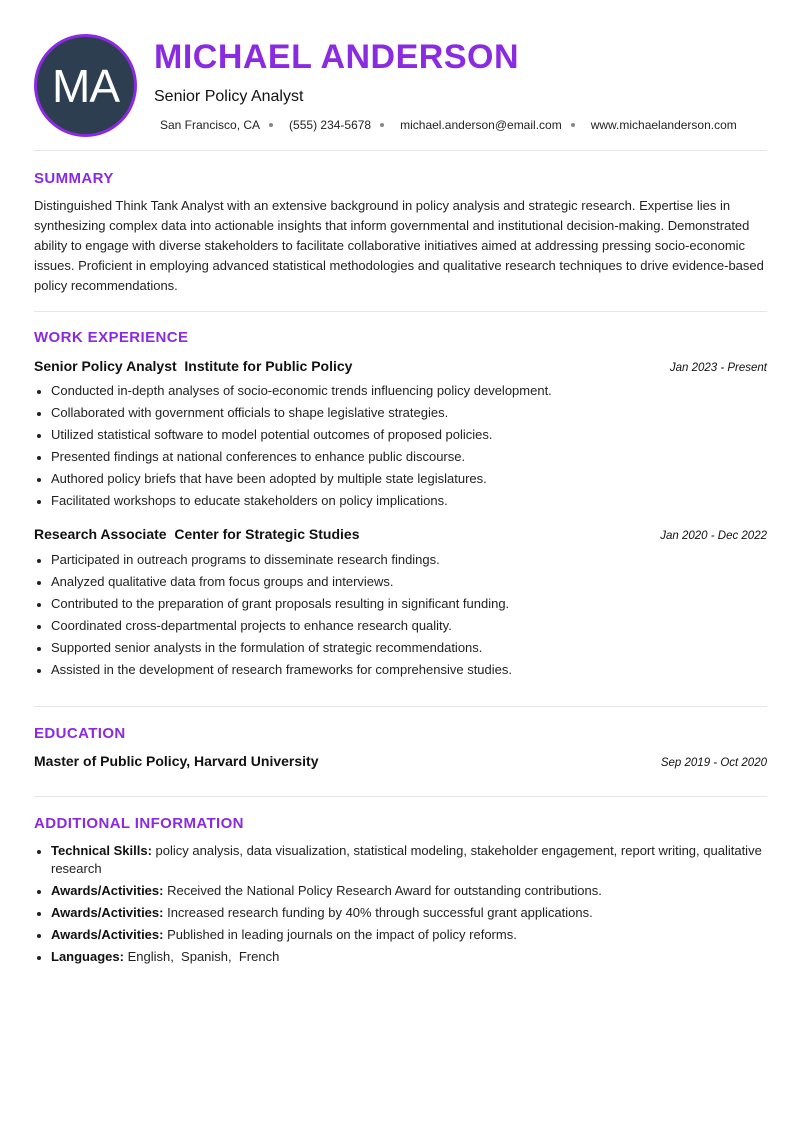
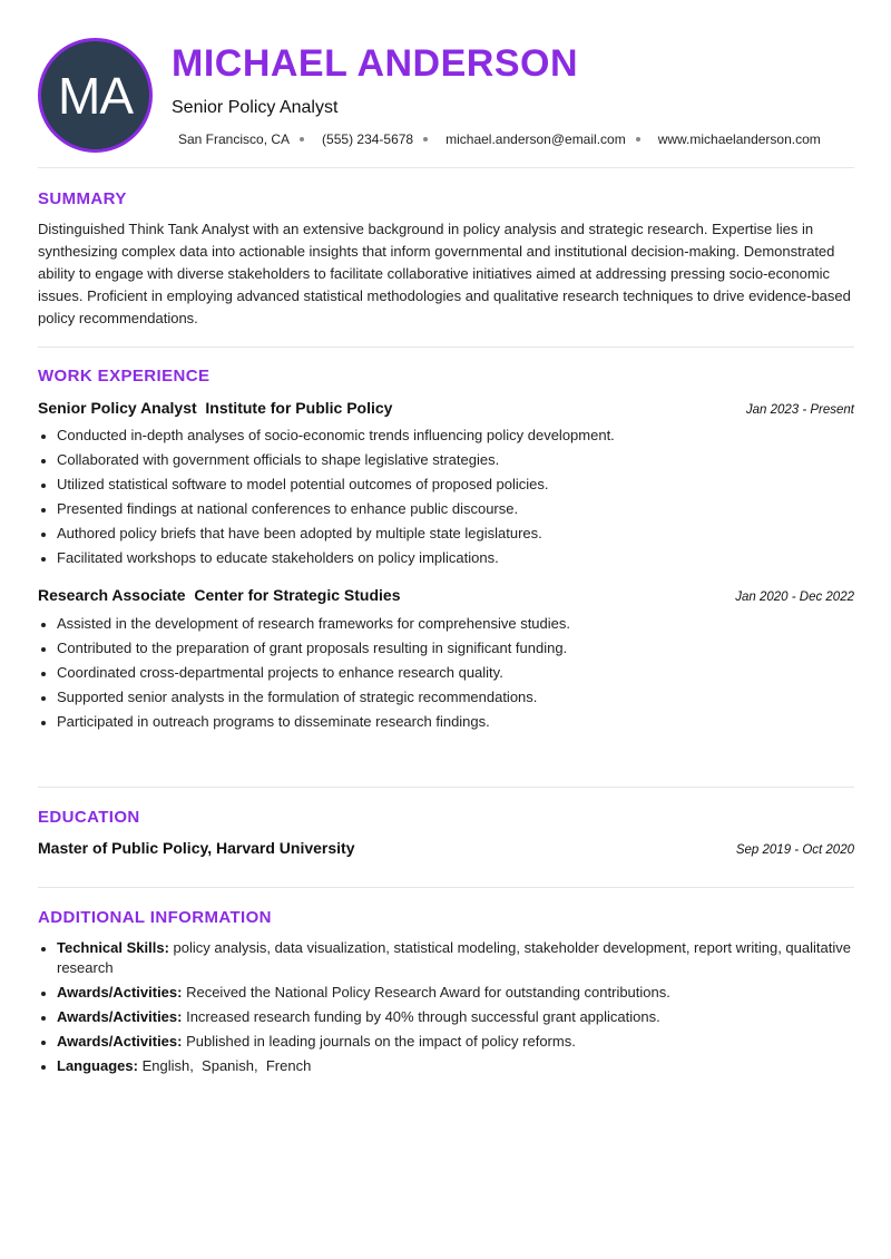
  MA
  MICHAEL ANDERSON
  Senior Policy Analyst
  San Francisco, CA
  (555) 234-5678
  michael.anderson@email.com
  www.michaelanderson.com
  SUMMARY
  Distinguished Think Tank Analyst with an extensive background in policy analysis and strategic research. Expertise lies in synthesizing complex data into actionable insights that inform governmental and institutional decision-making. Demonstrated ability to engage with diverse stakeholders to facilitate collaborative initiatives aimed at addressing pressing socio-economic issues. Proficient in employing advanced statistical methodologies and qualitative research techniques to drive evidence-based policy recommendations.
  WORK EXPERIENCE
  Senior Policy Analyst Institute for Public Policy
  Jan 2023 - Present
  Conducted in-depth analyses of socio-economic trends influencing policy development.
  Collaborated with government officials to shape legislative strategies.
  Utilized statistical software to model potential outcomes of proposed policies.
  Presented findings at national conferences to enhance public discourse.
  Authored policy briefs that have been adopted by multiple state legislatures.
  Facilitated workshops to educate stakeholders on policy implications.
  Research Associate Center for Strategic Studies
  Jan 2020 - Dec 2022
- Participated in outreach programs to disseminate research findings.
+ Assisted in the development of research frameworks for comprehensive studies.
- Analyzed qualitative data from focus groups and interviews.
  Contributed to the preparation of grant proposals resulting in significant funding.
  Coordinated cross-departmental projects to enhance research quality.
  Supported senior analysts in the formulation of strategic recommendations.
- Assisted in the development of research frameworks for comprehensive studies.
+ Participated in outreach programs to disseminate research findings.
  EDUCATION
  Master of Public Policy, Harvard University
  Sep 2019 - Oct 2020
  ADDITIONAL INFORMATION
- Technical Skills: policy analysis, data visualization, statistical modeling, stakeholder engagement, report writing, qualitative research
+ Technical Skills: policy analysis, data visualization, statistical modeling, stakeholder development, report writing, qualitative research
  Awards/Activities: Received the National Policy Research Award for outstanding contributions.
  Awards/Activities: Increased research funding by 40% through successful grant applications.
  Awards/Activities: Published in leading journals on the impact of policy reforms.
  Languages: English, Spanish, French
